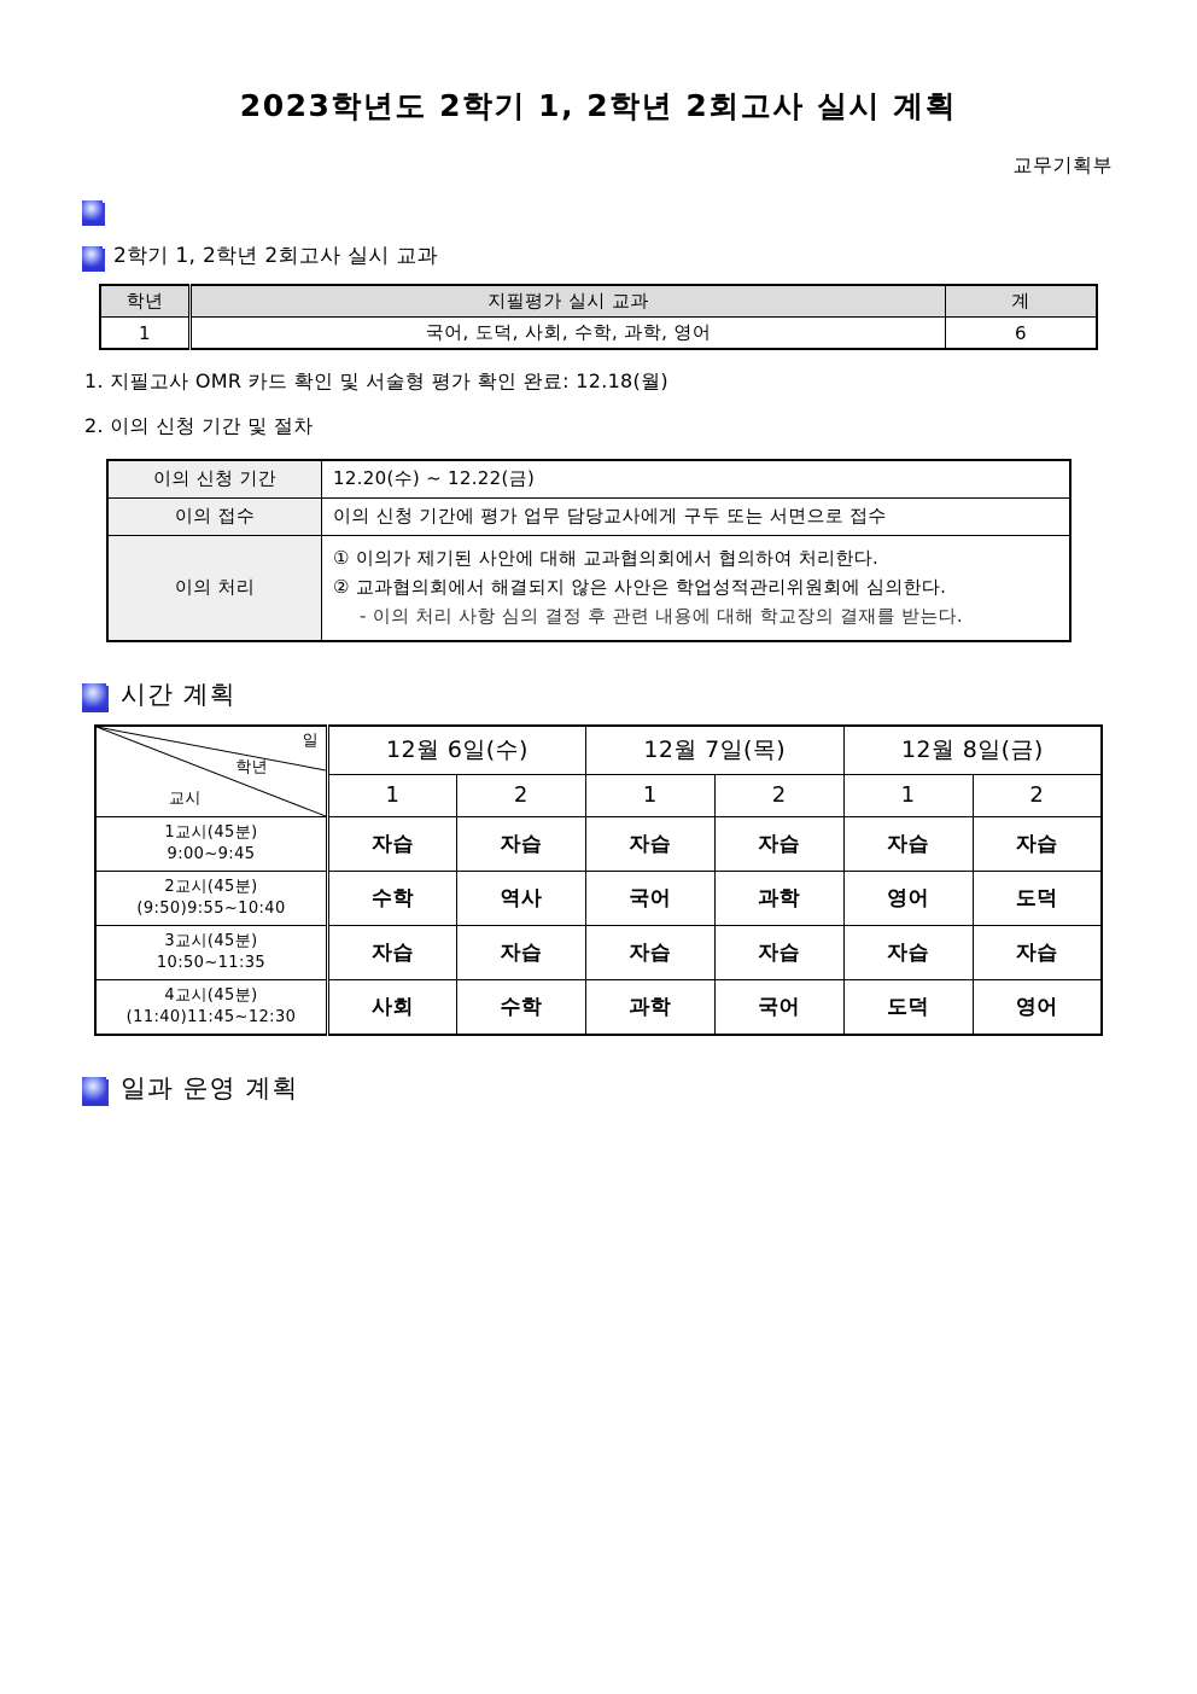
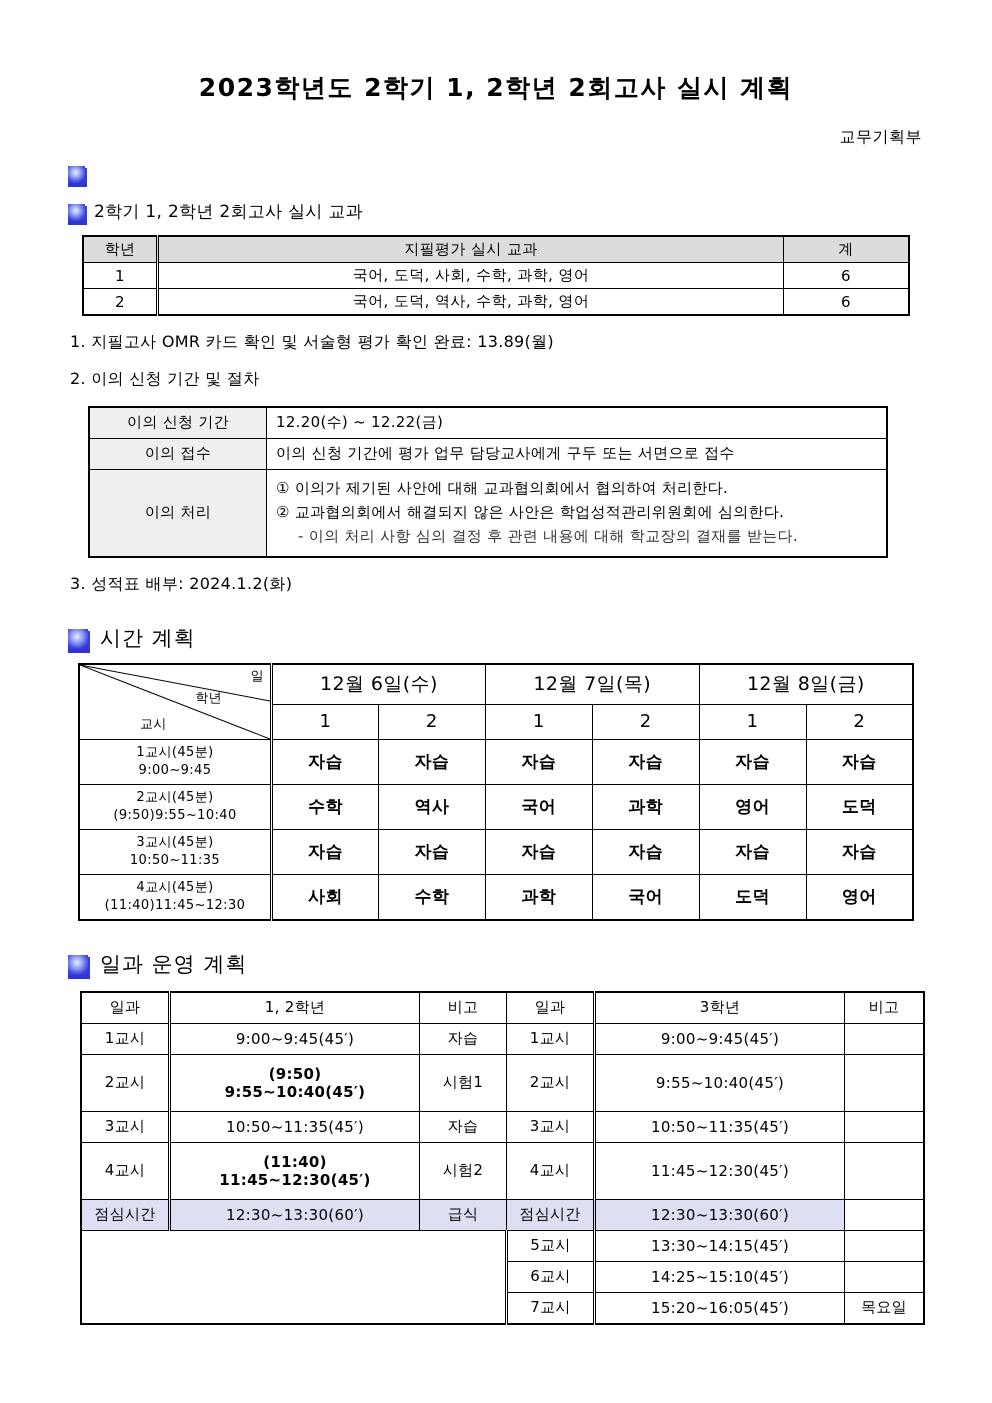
  2023학년도 2학기 1, 2학년 2회고사 실시 계획
  교무기획부
  2학기 1, 2학년 2회고사 실시 교과
  학년	지필평가 실시 교과	계
  1	국어, 도덕, 사회, 수학, 과학, 영어	6
+ 2	국어, 도덕, 역사, 수학, 과학, 영어	6
- 1. 지필고사 OMR 카드 확인 및 서술형 평가 확인 완료: 12.18(월)
+ 1. 지필고사 OMR 카드 확인 및 서술형 평가 확인 완료: 13.89(월)
  2. 이의 신청 기간 및 절차
  이의 신청 기간	12.20(수) ~ 12.22(금)
  이의 접수	이의 신청 기간에 평가 업무 담당교사에게 구두 또는 서면으로 접수
  이의 처리	① 이의가 제기된 사안에 대해 교과협의회에서 협의하여 처리한다. ② 교과협의회에서 해결되지 않은 사안은 학업성적관리위원회에 심의한다. - 이의 처리 사항 심의 결정 후 관련 내용에 대해 학교장의 결재를 받는다.
+ 3. 성적표 배부: 2024.1.2(화)
  시간 계획
  일 학년 교시	12월 6일(수)	12월 7일(목)	12월 8일(금)
  1	2	1	2	1	2
  1교시(45분) 9:00~9:45	자습	자습	자습	자습	자습	자습
  2교시(45분) (9:50)9:55~10:40	수학	역사	국어	과학	영어	도덕
  3교시(45분) 10:50~11:35	자습	자습	자습	자습	자습	자습
  4교시(45분) (11:40)11:45~12:30	사회	수학	과학	국어	도덕	영어
  일과 운영 계획
+ 일과	1, 2학년	비고	일과	3학년	비고
+ 1교시	9:00~9:45(45′)	자습	1교시	9:00~9:45(45′)
+ 2교시	(9:50) 9:55~10:40(45′)	시험1	2교시	9:55~10:40(45′)
+ 3교시	10:50~11:35(45′)	자습	3교시	10:50~11:35(45′)
+ 4교시	(11:40) 11:45~12:30(45′)	시험2	4교시	11:45~12:30(45′)
+ 점심시간	12:30~13:30(60′)	급식	점심시간	12:30~13:30(60′)
+ 	5교시	13:30~14:15(45′)
+ 6교시	14:25~15:10(45′)
+ 7교시	15:20~16:05(45′)	목요일
